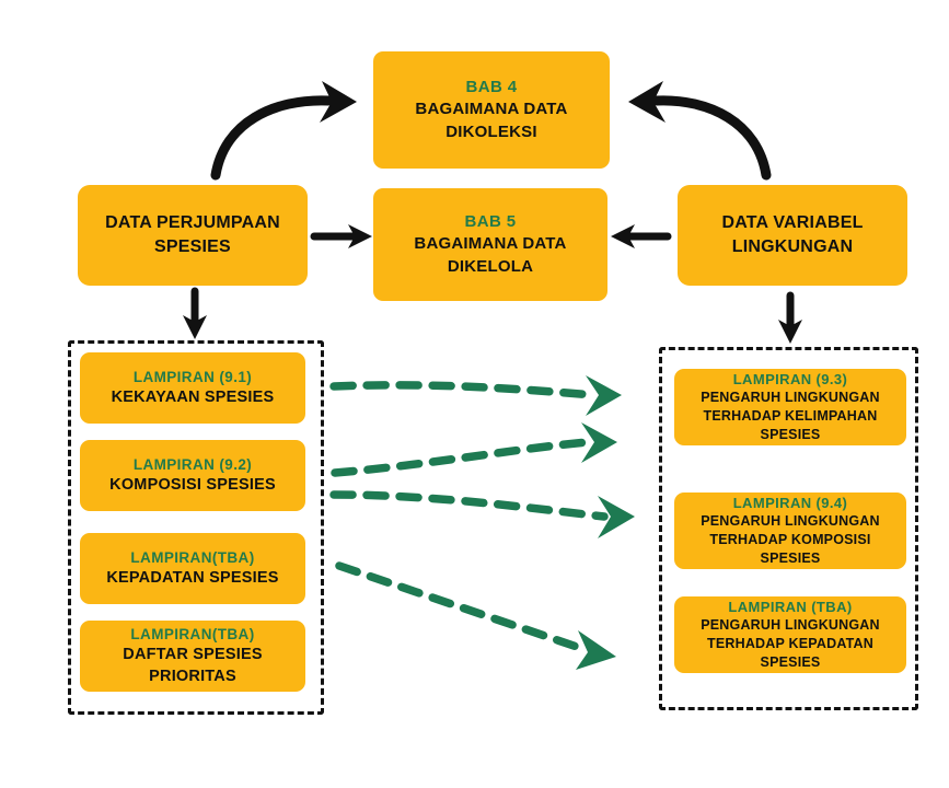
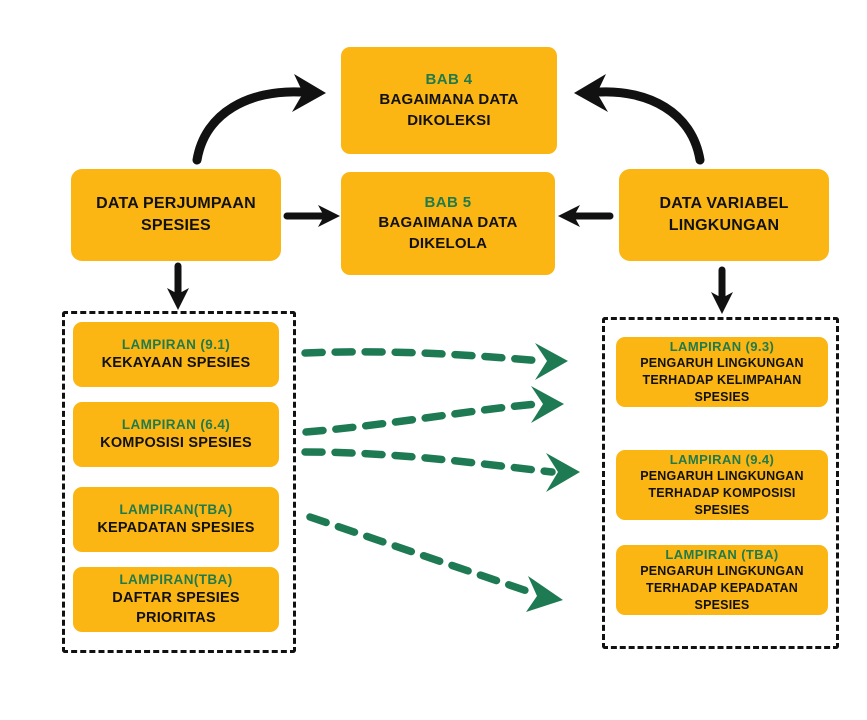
  BAB 4
  BAGAIMANA DATA
  DIKOLEKSI
  BAB 5
  BAGAIMANA DATA
  DIKELOLA
  DATA PERJUMPAAN
  SPESIES
  DATA VARIABEL
  LINGKUNGAN
  LAMPIRAN (9.1)
  KEKAYAAN SPESIES
- LAMPIRAN (9.2)
+ LAMPIRAN (6.4)
  KOMPOSISI SPESIES
  LAMPIRAN(TBA)
  KEPADATAN SPESIES
  LAMPIRAN(TBA)
  DAFTAR SPESIES PRIORITAS
  LAMPIRAN (9.3)
  PENGARUH LINGKUNGAN
  TERHADAP KELIMPAHAN SPESIES
  LAMPIRAN (9.4)
  PENGARUH LINGKUNGAN
  TERHADAP KOMPOSISI SPESIES
  LAMPIRAN (TBA)
  PENGARUH LINGKUNGAN
  TERHADAP KEPADATAN SPESIES
